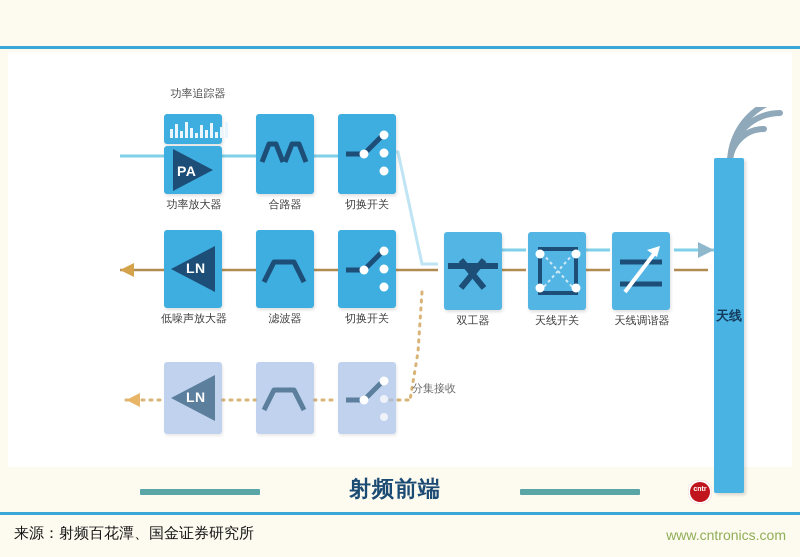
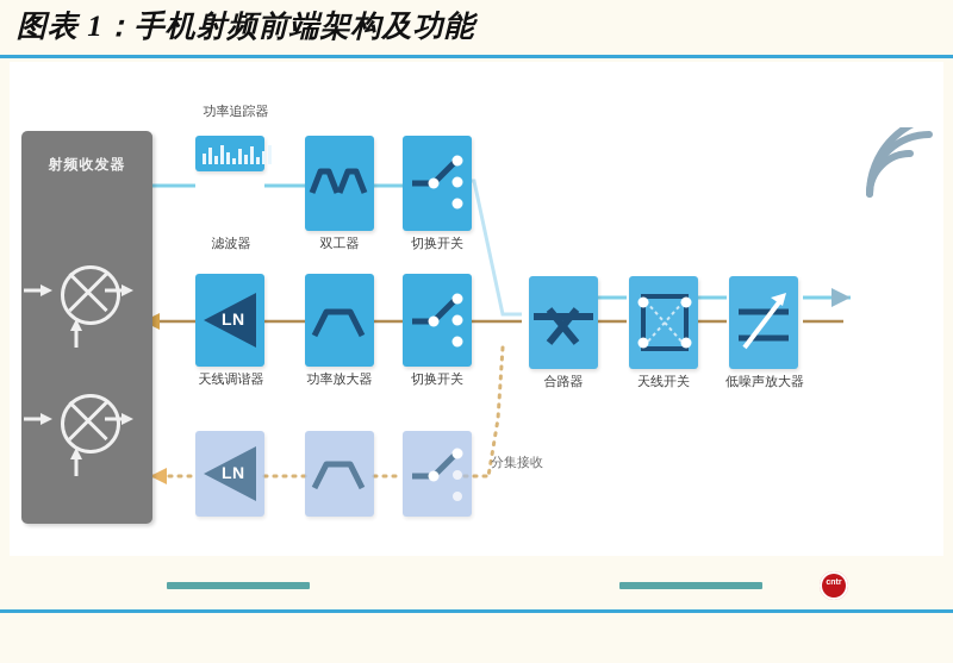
+ 图表 1：手机射频前端架构及功能
+ 射频收发器
  功率追踪器
- PA
- 功率放大器
+ 滤波器
- 合路器
+ 双工器
  切换开关
  LN
- 低噪声放大器
+ 天线调谐器
- 滤波器
+ 功率放大器
  切换开关
- 双工器
+ 合路器
  天线开关
- 天线调谐器
+ 低噪声放大器
  LN
  分集接收
- 天线
- 射频前端
- 来源：射频百花潭、国金证券研究所
- www.cntronics.com
